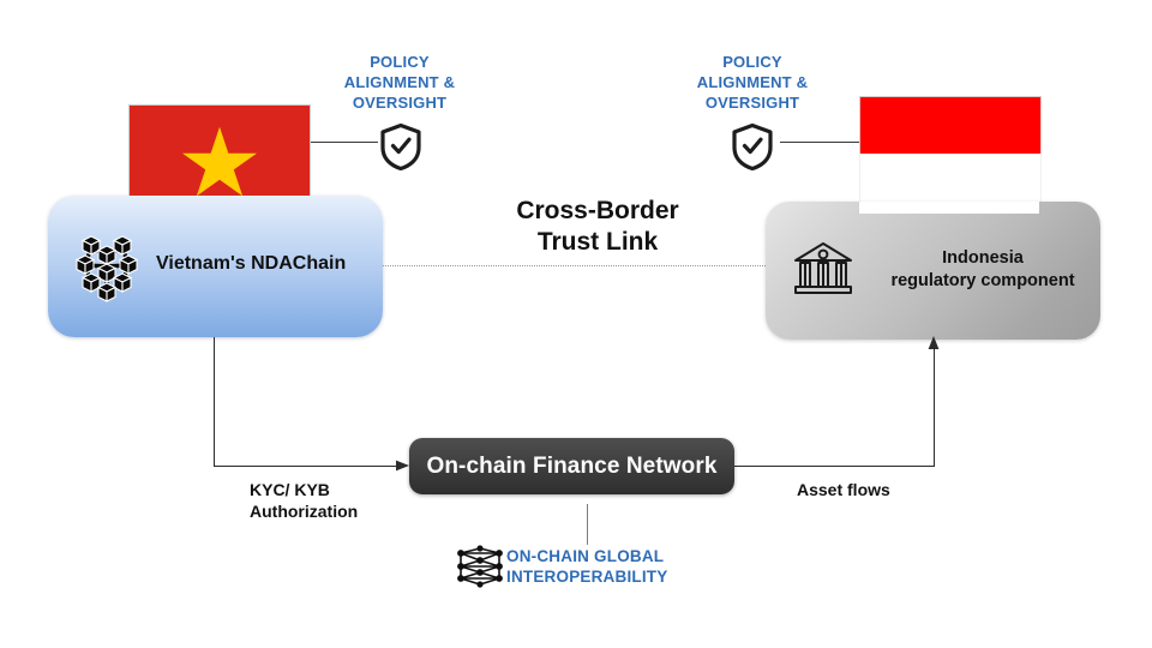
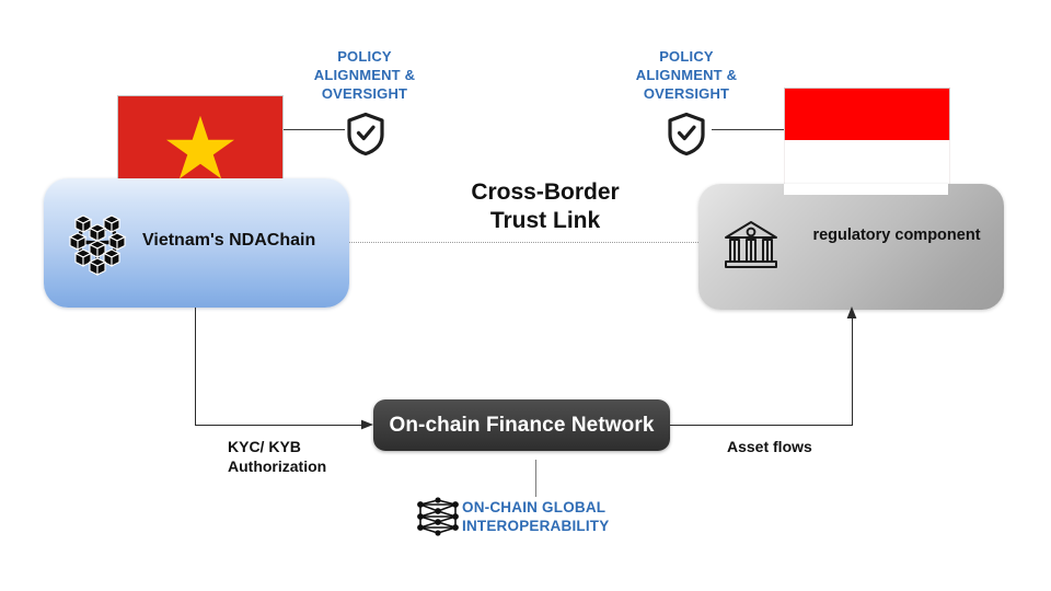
  POLICY
  ALIGNMENT &
  OVERSIGHT
  POLICY
  ALIGNMENT &
  OVERSIGHT
  Vietnam's NDAChain
- Indonesia
  regulatory component
  Cross-Border
  Trust Link
  KYC/ KYB
  Authorization
  Asset flows
  On-chain Finance Network
  ON-CHAIN GLOBAL
  INTEROPERABILITY
